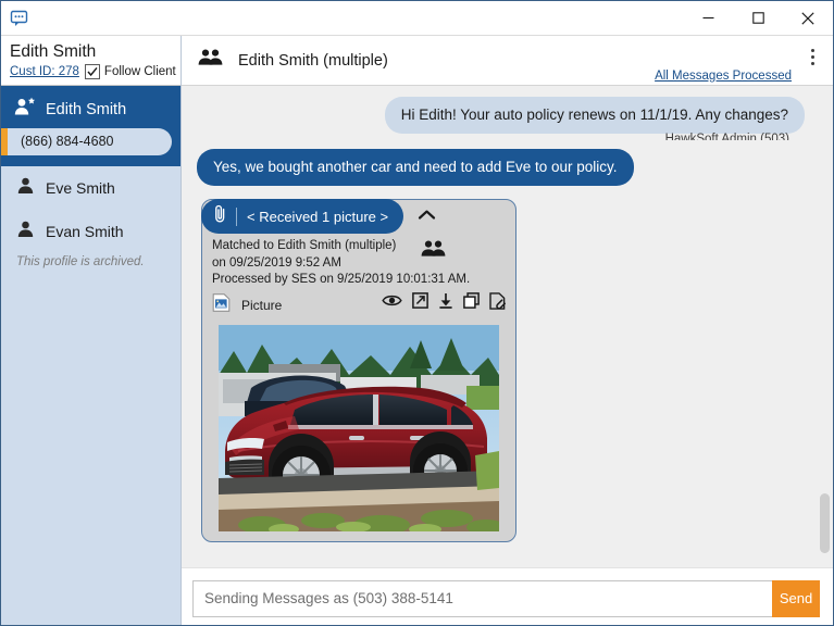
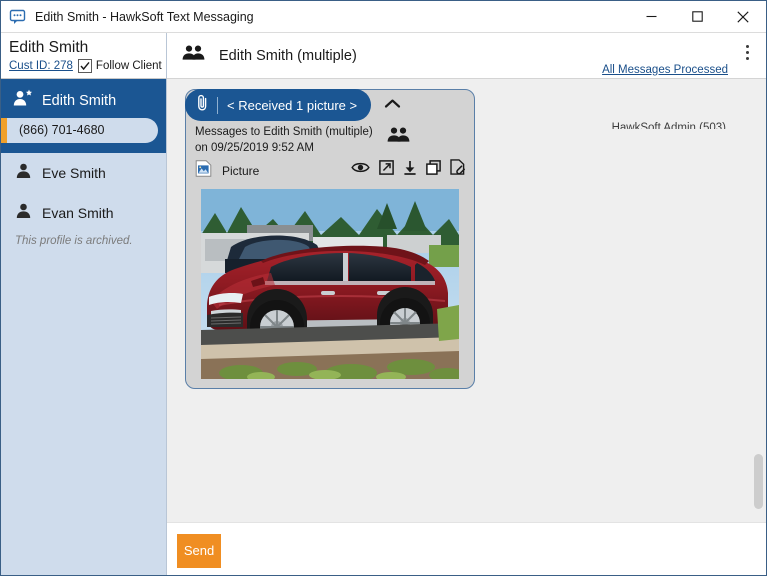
+ Edith Smith - HawkSoft Text Messaging
  Edith Smith
  Cust ID: 278
  Follow Client
  Edith Smith
- (866) 884-4680
+ (866) 701-4680
  Eve Smith
  Evan Smith
  This profile is archived.
  Edith Smith (multiple)
  All Messages Processed
  HawkSoft Admin (503)
- Hi Edith! Your auto policy renews on 11/1/19. Any changes?
- Yes, we bought another car and need to add Eve to our policy.
  < Received 1 picture >
- Matched to Edith Smith (multiple)
+ Messages to Edith Smith (multiple)
  on 09/25/2019 9:52 AM
- Processed by SES on 9/25/2019 10:01:31 AM.
  Picture
- Sending Messages as (503) 388-5141
  Send
